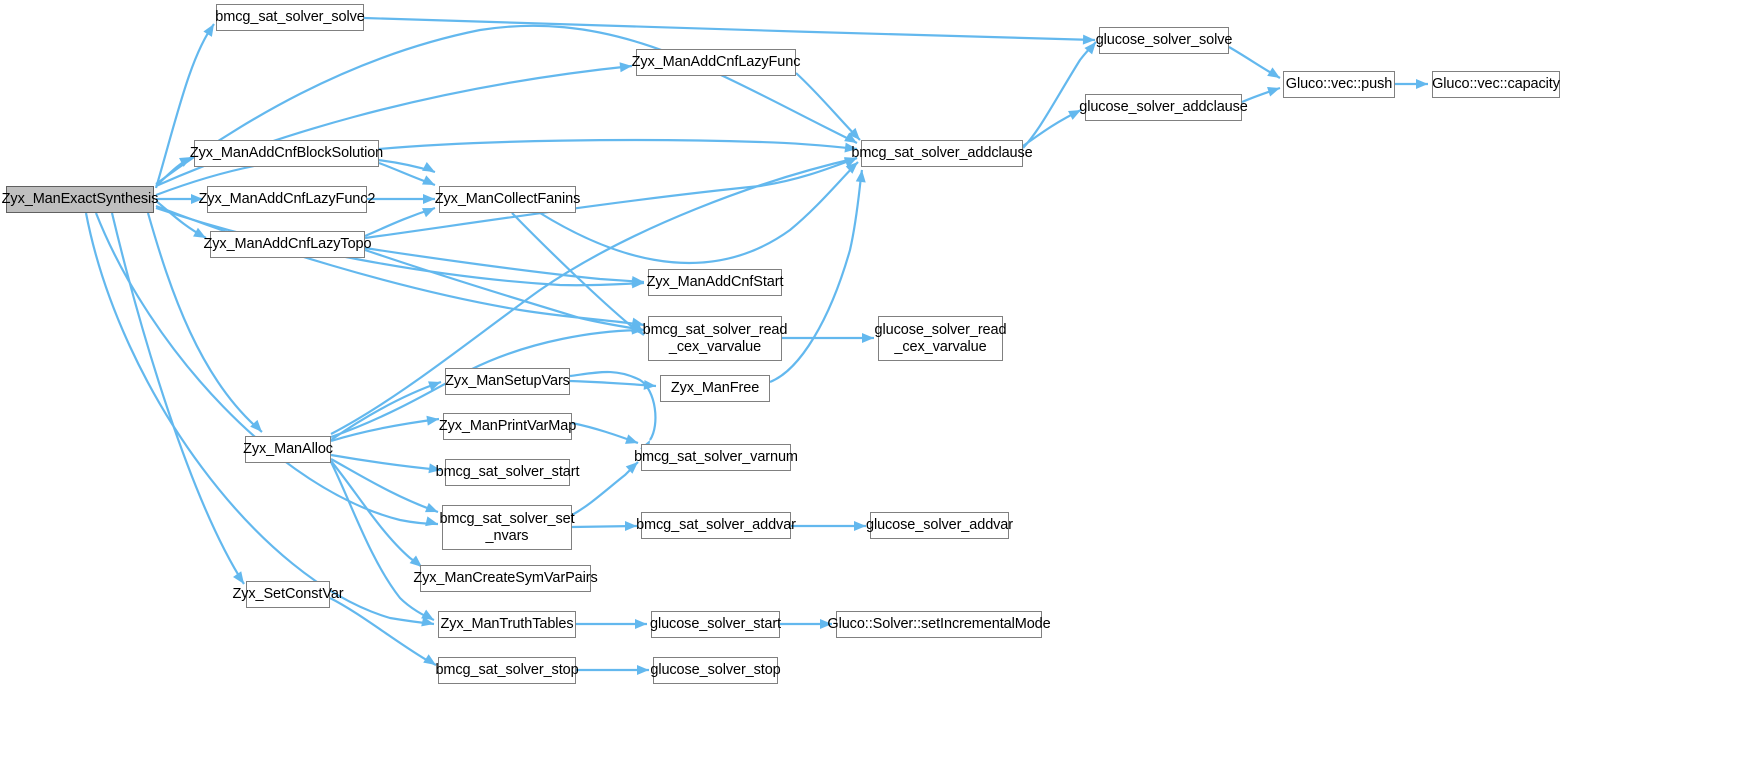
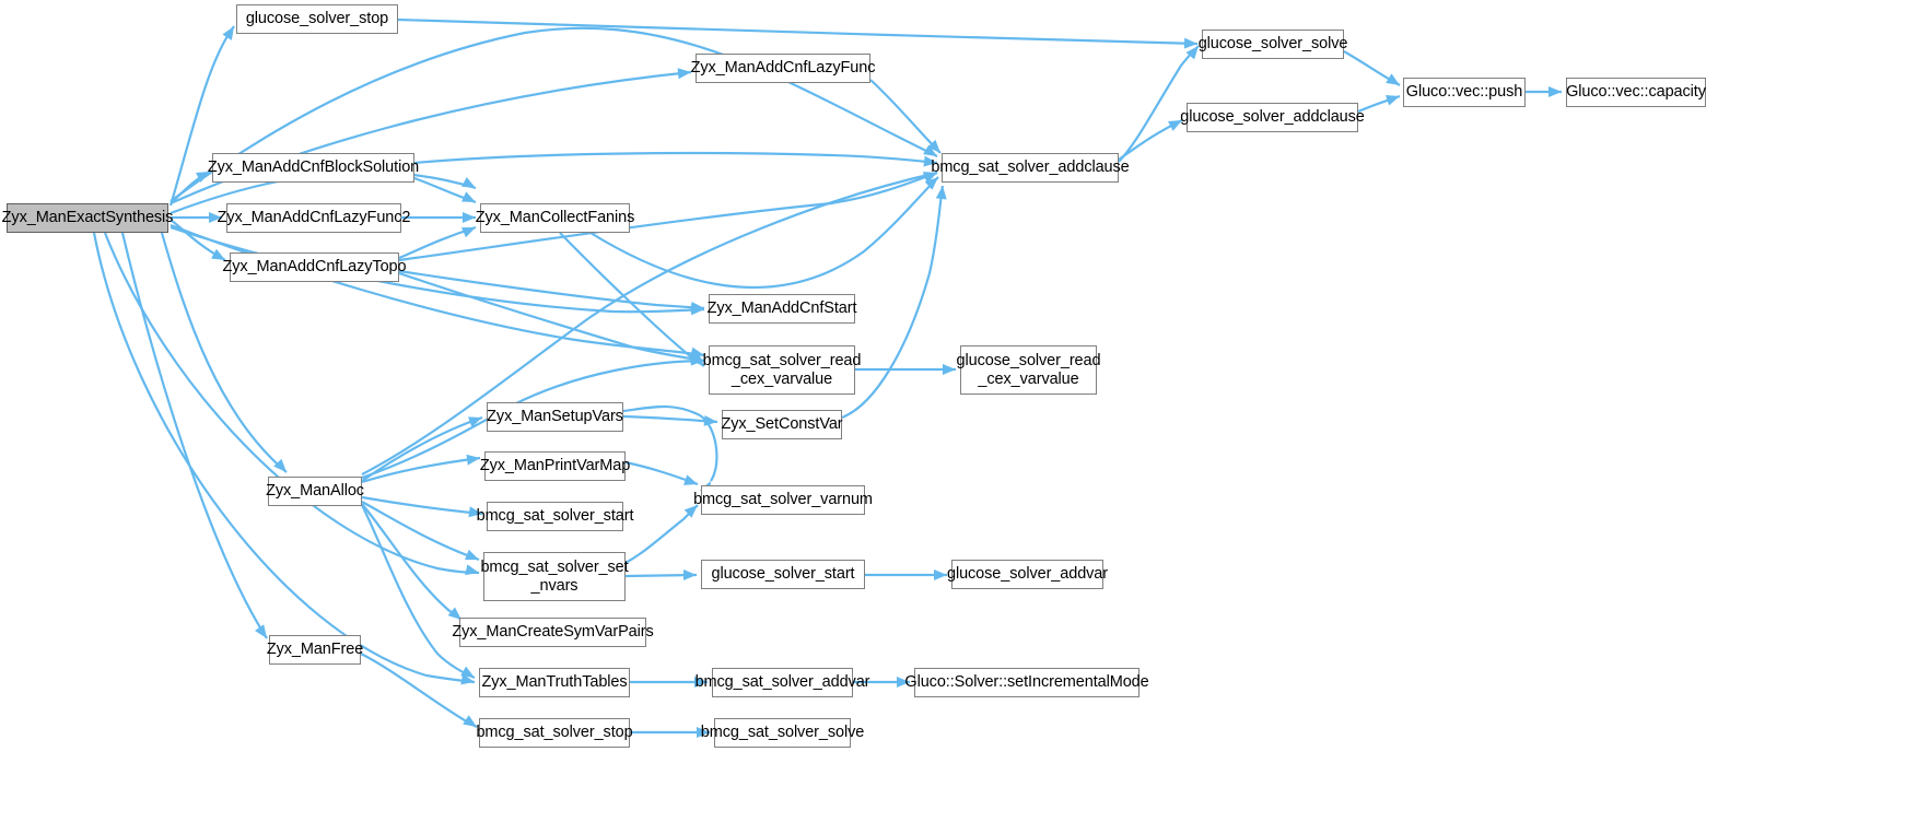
  Zyx_ManExactSynthesis
- bmcg_sat_solver_solve
+ glucose_solver_stop
  Zyx_ManAddCnfLazyFunc
  Zyx_ManAddCnfBlockSolution
  Zyx_ManAddCnfLazyFunc2
  Zyx_ManAddCnfLazyTopo
  Zyx_ManCollectFanins
  bmcg_sat_solver_addclause
  glucose_solver_solve
  glucose_solver_addclause
  Gluco::vec::push
  Gluco::vec::capacity
  Zyx_ManAddCnfStart
  bmcg_sat_solver_read
  _cex_varvalue
  glucose_solver_read
  _cex_varvalue
  Zyx_ManSetupVars
- Zyx_ManFree
+ Zyx_SetConstVar
  Zyx_ManAlloc
  Zyx_ManPrintVarMap
  bmcg_sat_solver_start
  bmcg_sat_solver_varnum
  bmcg_sat_solver_set
  _nvars
- bmcg_sat_solver_addvar
+ glucose_solver_start
  glucose_solver_addvar
  Zyx_ManCreateSymVarPairs
- Zyx_SetConstVar
+ Zyx_ManFree
  Zyx_ManTruthTables
- glucose_solver_start
+ bmcg_sat_solver_addvar
  Gluco::Solver::setIncrementalMode
  bmcg_sat_solver_stop
- glucose_solver_stop
+ bmcg_sat_solver_solve
